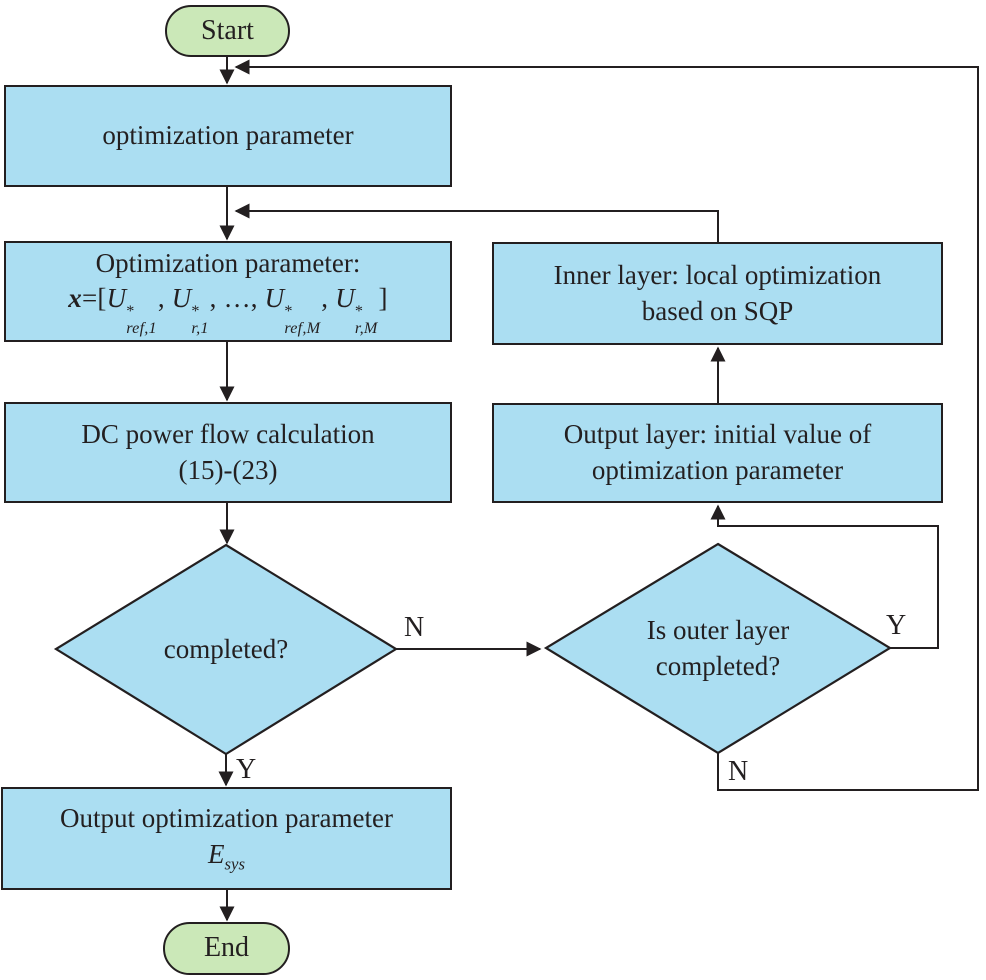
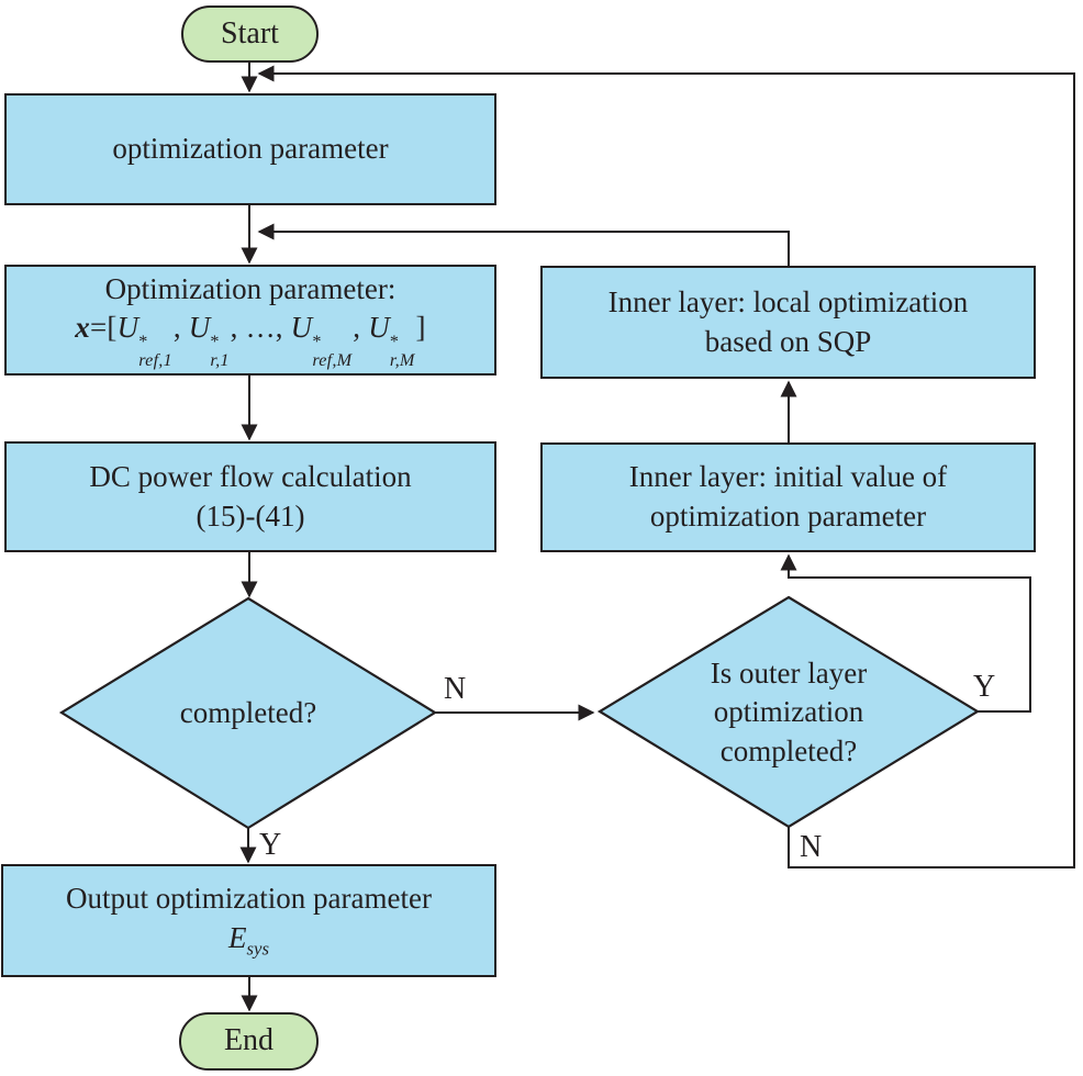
  Start
  optimization parameter
  Optimization parameter:
  x=[U
  *
  ref,1
  , U
  *
  r,1
  , …, U
  *
  ref,M
  , U
  *
  r,M
  ]
  DC power flow calculation
- (15)-(23)
+ (15)-(41)
  completed?
  Is outer layer
+ optimization
  completed?
  Output optimization parameter
  Esys
  End
  Inner layer: local optimization
  based on SQP
- Output layer: initial value of
+ Inner layer: initial value of
  optimization parameter
  N
  Y
  Y
  N
